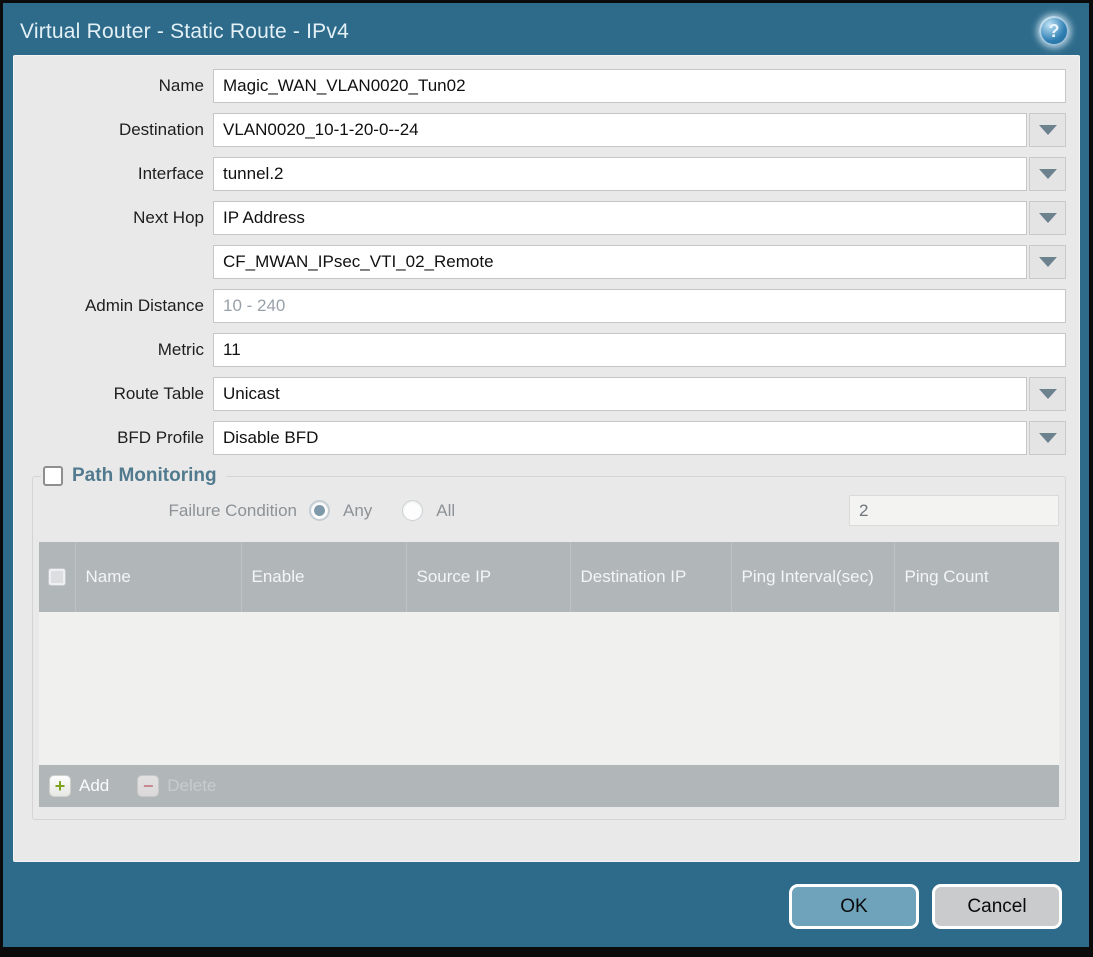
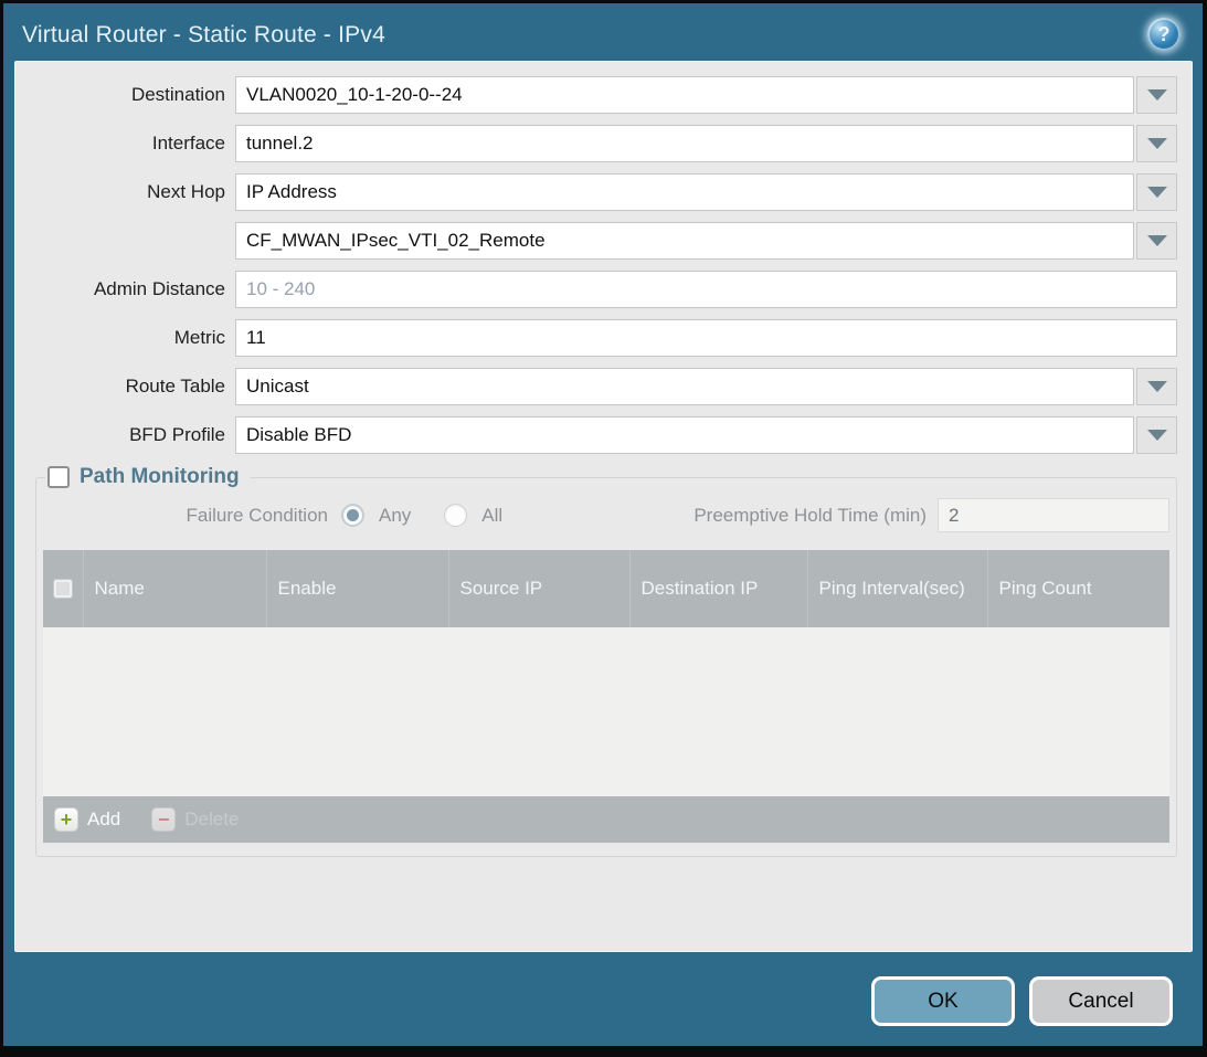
  Virtual Router - Static Route - IPv4
  ?
- Name
- Magic_WAN_VLAN0020_Tun02
  Destination
  VLAN0020_10-1-20-0--24
  Interface
  tunnel.2
  Next Hop
  IP Address
  CF_MWAN_IPsec_VTI_02_Remote
  Admin Distance
  10 - 240
  Metric
  11
  Route Table
  Unicast
  BFD Profile
  Disable BFD
  Path Monitoring
  Failure Condition
  Any
  All
+ Preemptive Hold Time (min)
  2
  	Name	Enable	Source IP	Destination IP	Ping Interval(sec)	Ping Count
  +
  Add
  −
  OK
  Cancel
